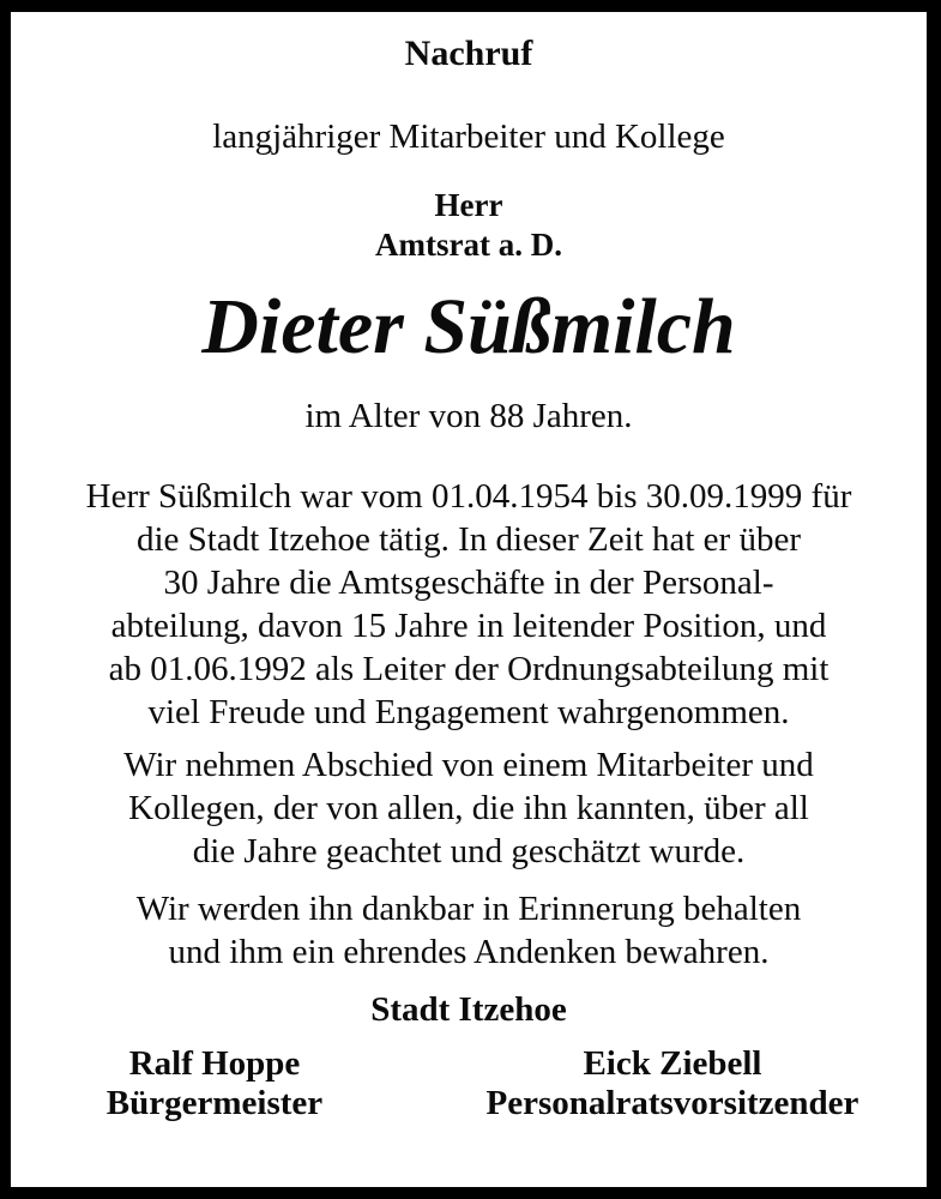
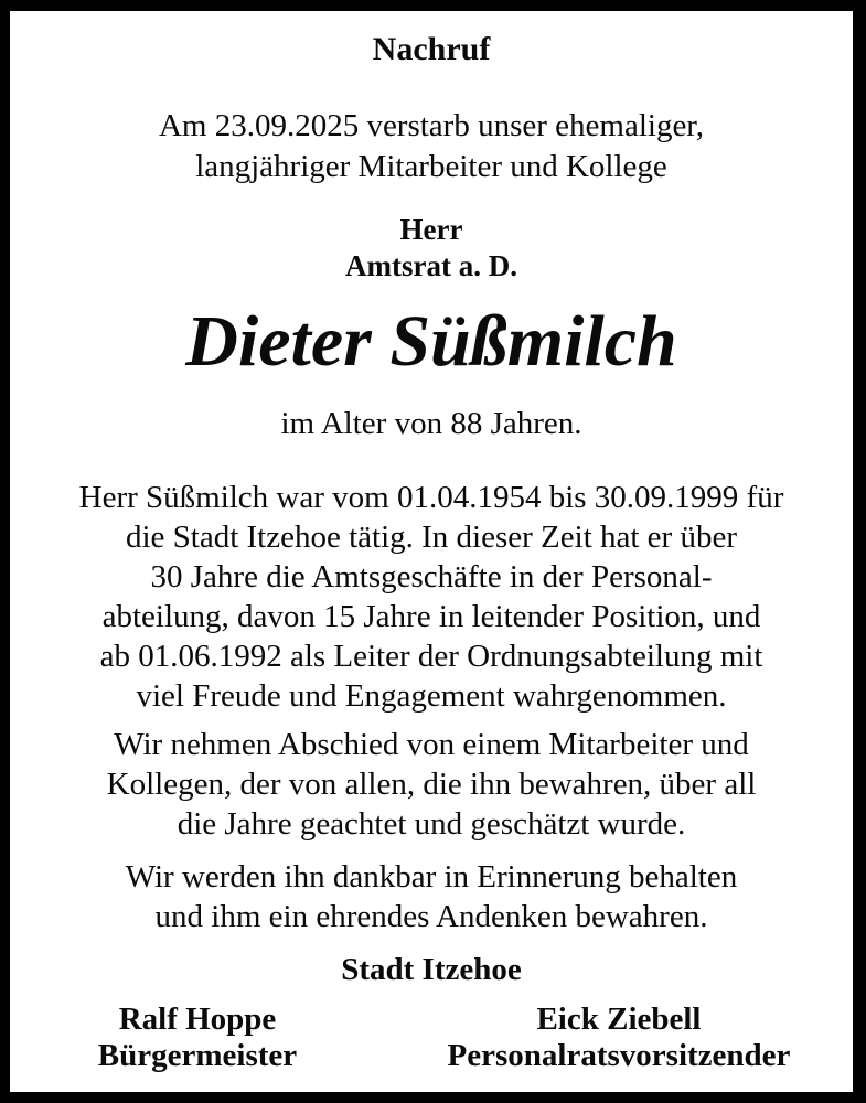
  Nachruf
+ Am 23.09.2025 verstarb unser ehemaliger,
  langjähriger Mitarbeiter und Kollege
  Herr
  Amtsrat a. D.
  Dieter Süßmilch
  im Alter von 88 Jahren.
  Herr Süßmilch war vom 01.04.1954 bis 30.09.1999 für
  die Stadt Itzehoe tätig. In dieser Zeit hat er über
  30 Jahre die Amtsgeschäfte in der Personal-
  abteilung, davon 15 Jahre in leitender Position, und
  ab 01.06.1992 als Leiter der Ordnungsabteilung mit
  viel Freude und Engagement wahrgenommen.
  Wir nehmen Abschied von einem Mitarbeiter und
- Kollegen, der von allen, die ihn kannten, über all
+ Kollegen, der von allen, die ihn bewahren, über all
  die Jahre geachtet und geschätzt wurde.
  Wir werden ihn dankbar in Erinnerung behalten
  und ihm ein ehrendes Andenken bewahren.
  Stadt Itzehoe
  Ralf Hoppe
  Bürgermeister
  Eick Ziebell
  Personalratsvorsitzender
